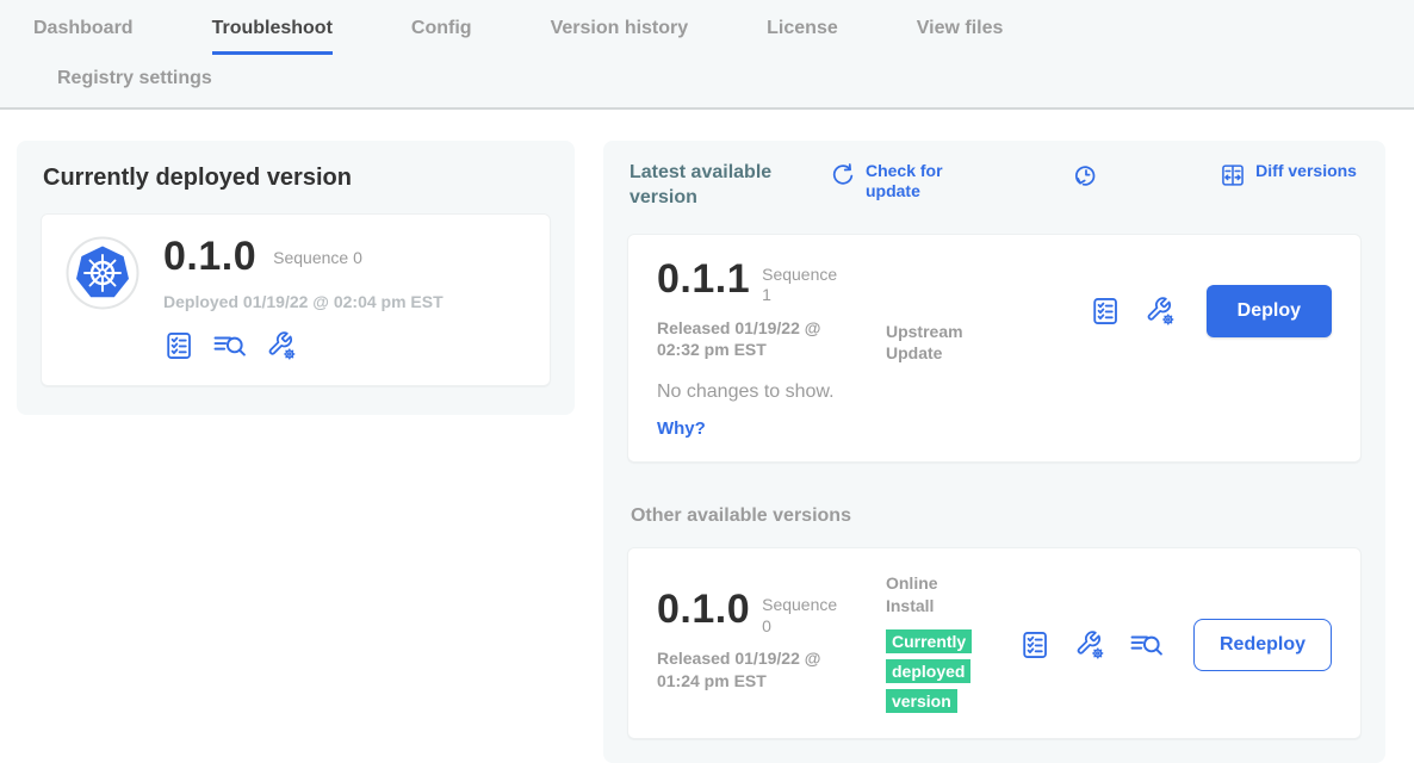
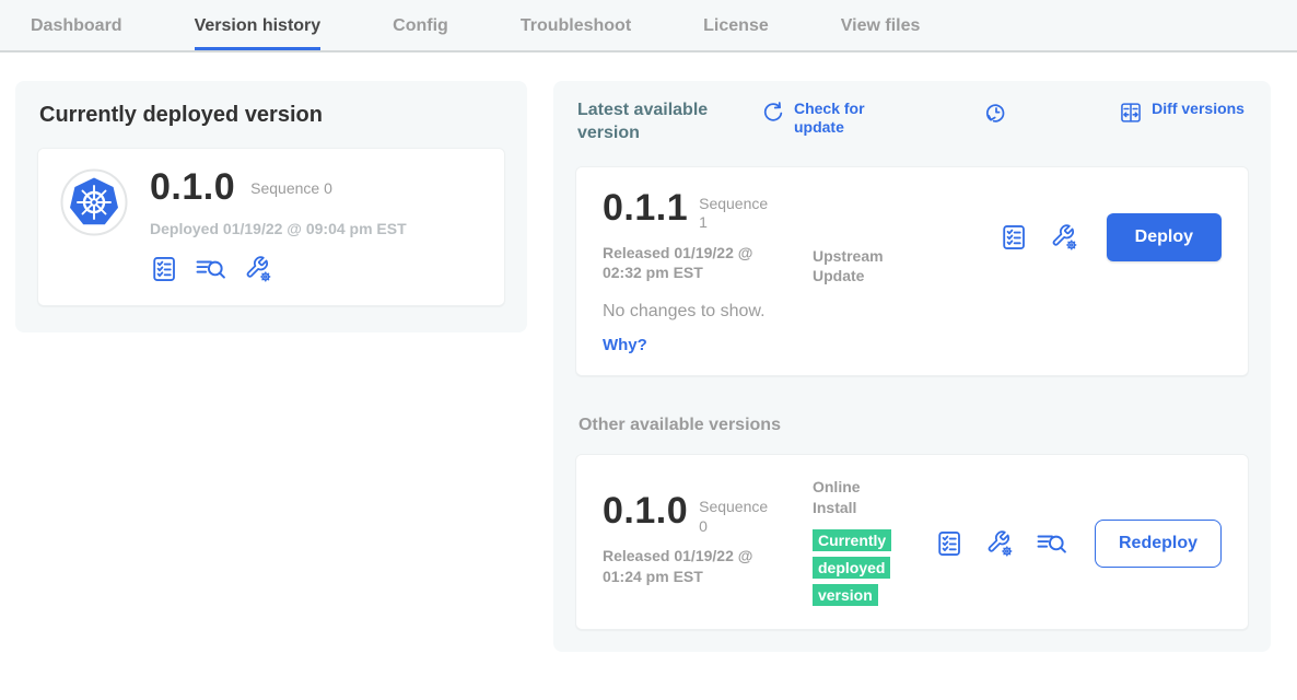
  Dashboard
- Troubleshoot
+ Version history
  Config
- Version history
+ Troubleshoot
  License
  View files
- Registry settings
  Currently deployed version
  0.1.0
  Sequence 0
- Deployed 01/19/22 @ 02:04 pm EST
+ Deployed 01/19/22 @ 09:04 pm EST
  Latest available version
  Check for update
  Diff versions
  0.1.1
  Sequence 1
  Released 01/19/22 @ 02:32 pm EST
  Upstream Update
  Deploy
  No changes to show.
  Why?
  Other available versions
  0.1.0
  Sequence 0
  Released 01/19/22 @ 01:24 pm EST
  Online Install
  Currently deployed version
  Redeploy
